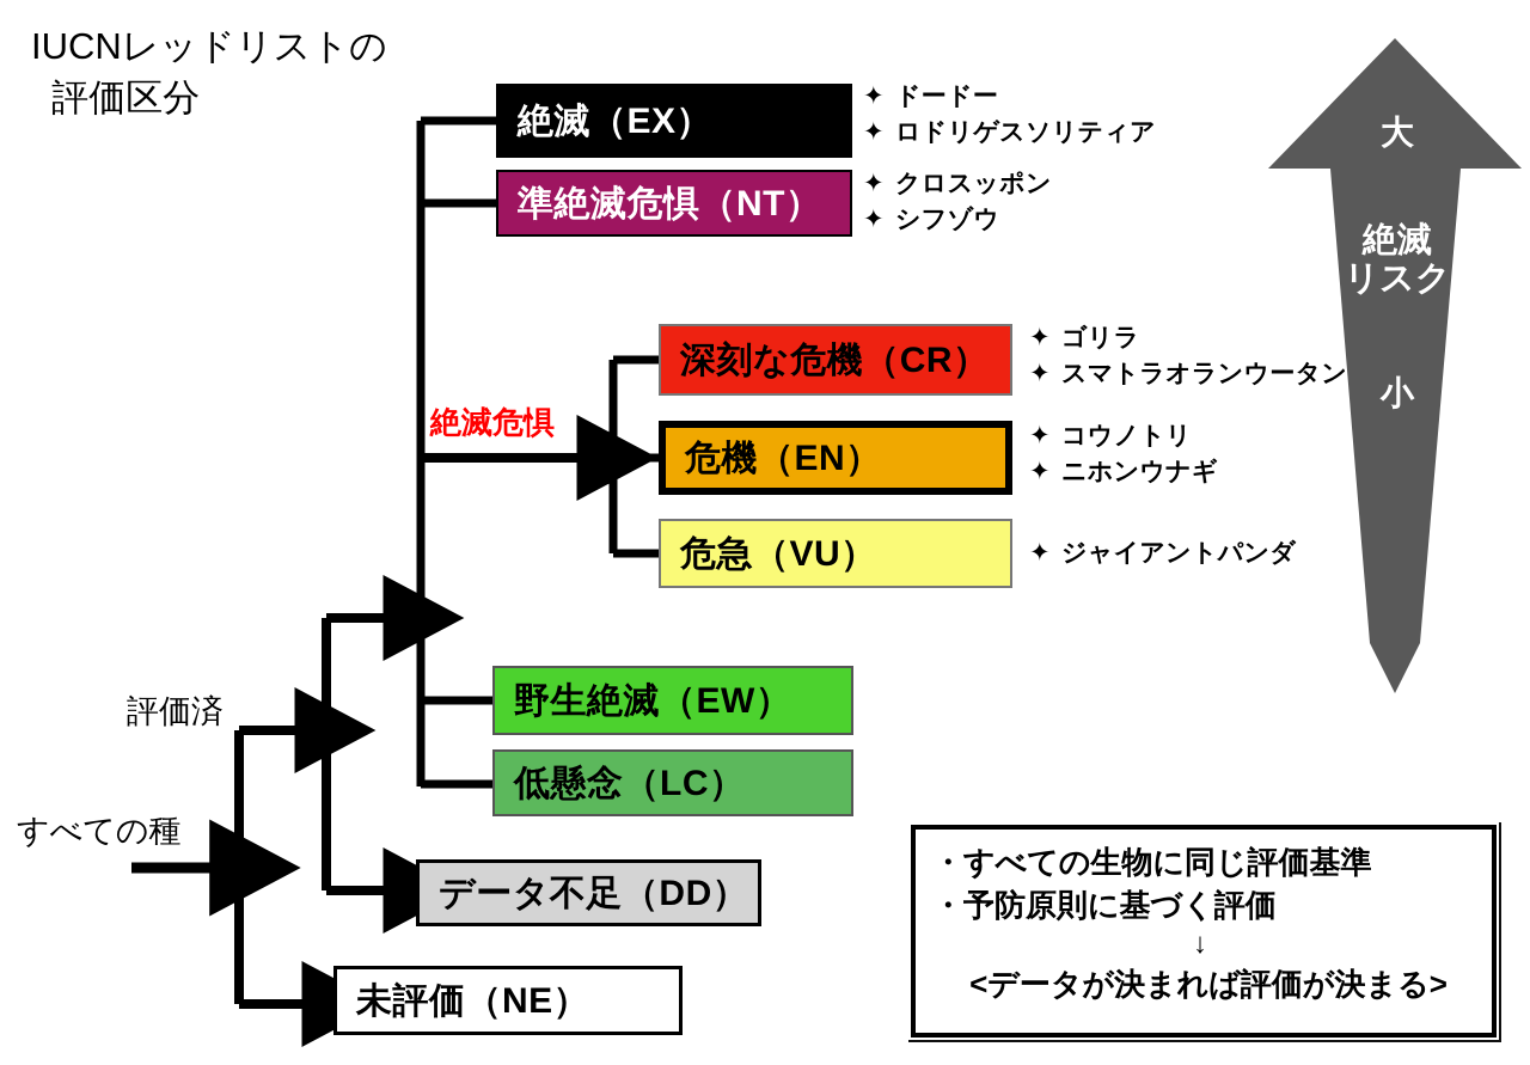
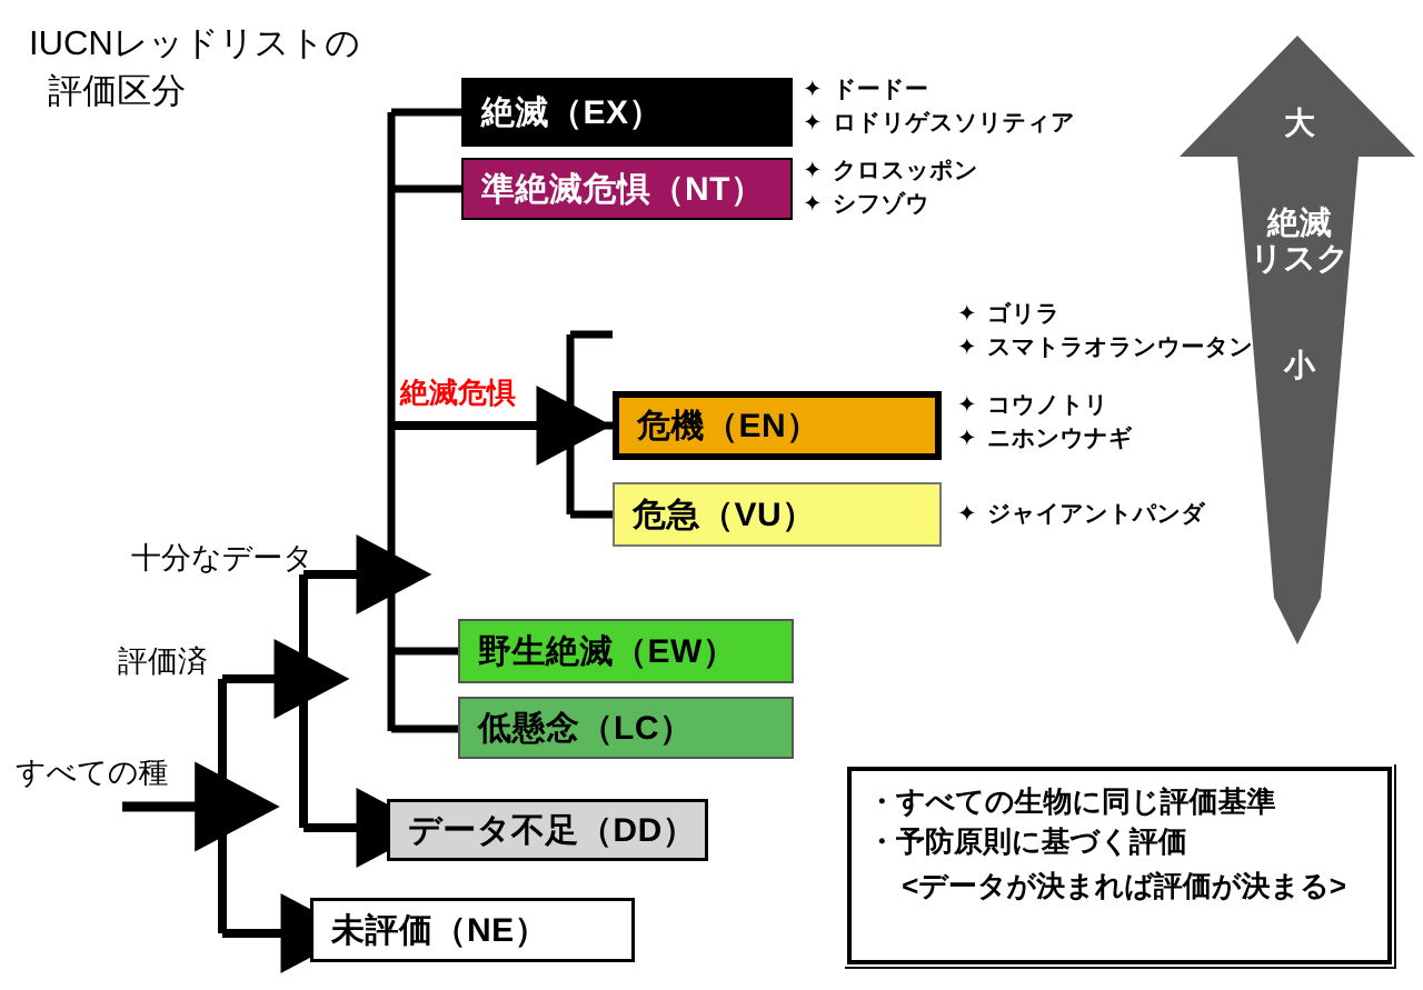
  IUCNレッドリストの
  評価区分
  絶滅（EX）
  準絶滅危惧（NT）
- 深刻な危機（CR）
  危機（EN）
  危急（VU）
  野生絶滅（EW）
  低懸念（LC）
  データ不足（DD）
  未評価（NE）
  ✦
  ドードー
  ✦
  ロドリゲスソリティア
  ✦
  クロスッポン
  ✦
  シフゾウ
  ✦
  ゴリラ
  ✦
  スマトラオランウータン
  ✦
  コウノトリ
  ✦
  ニホンウナギ
  ✦
  ジャイアントパンダ
  絶滅危惧
+ 十分なデータ
  評価済
  すべての種
  大
  絶滅
  リスク
  小
  ・すべての生物に同じ評価基準
  ・予防原則に基づく評価
- ↓
  <データが決まれば評価が決まる>
